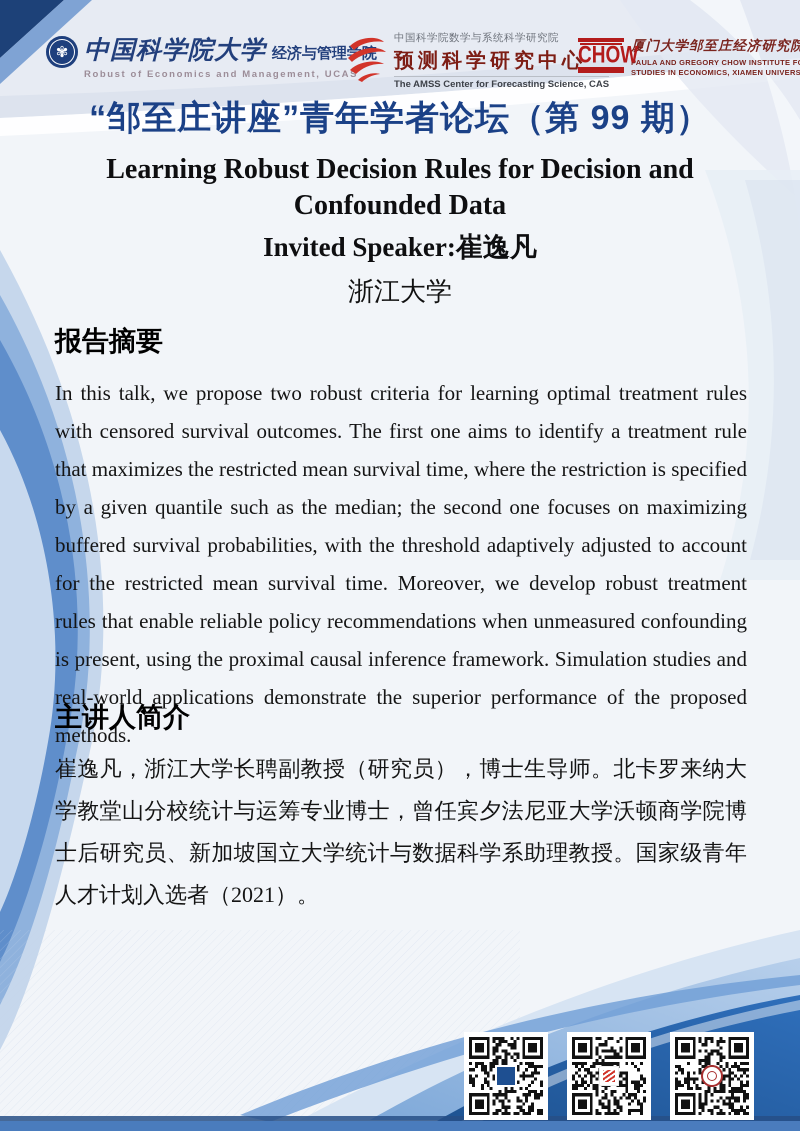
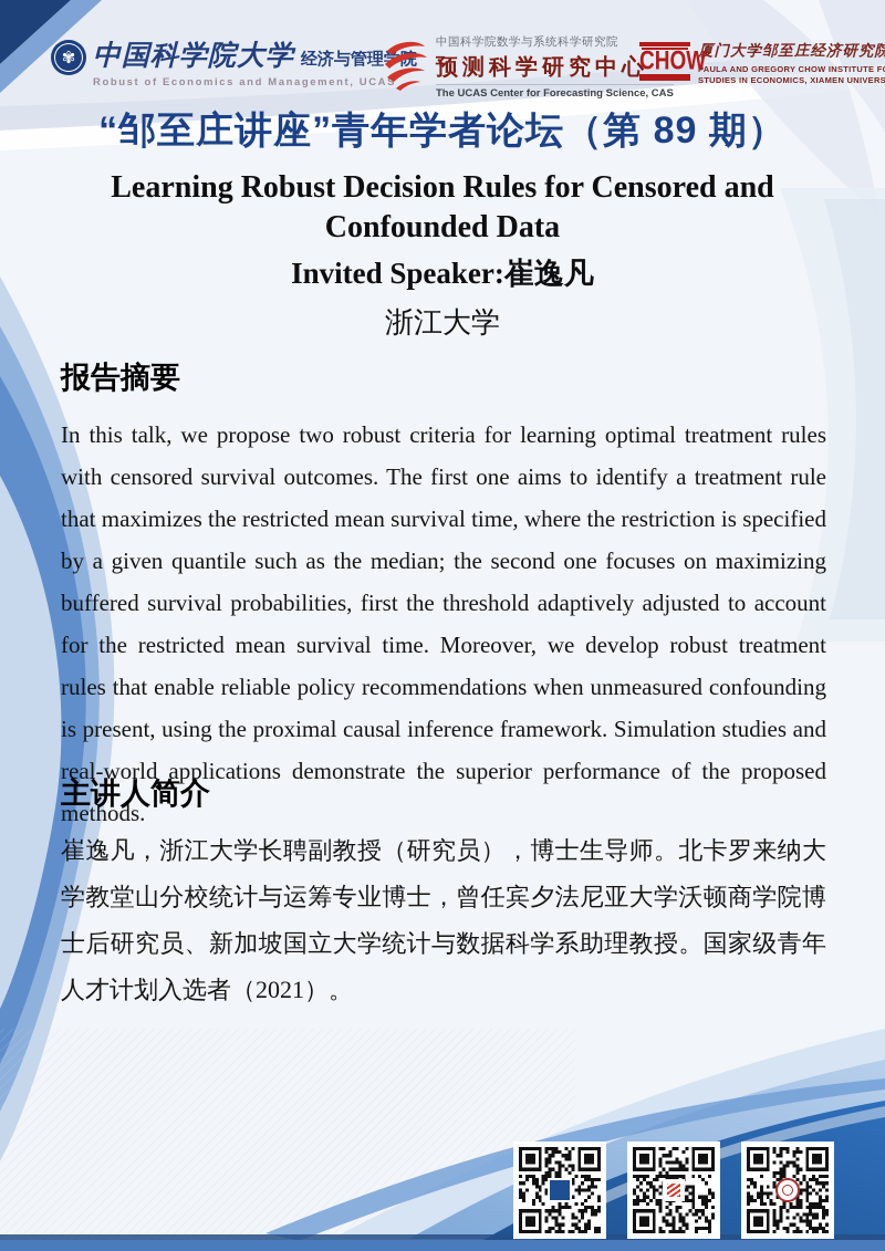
  ✾
  中国科学院大学
  经济与管理院
  Robust of Economics and Management, UCAS
  中国科学院数学与系统科学研究院
  预测科学研究中心
- The AMSS Center for Forecasting Science, CAS
+ The UCAS Center for Forecasting Science, CAS
  CHOW
  厦门大学邹至庄经济研究院
  PAULA AND GREGORY CHOW INSTITUTE F
  STUDIES IN ECONOMICS, XIAMEN UNIVERS
- “邹至庄讲座”青年学者论坛（第 99 期）
+ “邹至庄讲座”青年学者论坛（第 89 期）
- Learning Robust Decision Rules for Decision and
+ Learning Robust Decision Rules for Censored and
  Confounded Data
  Invited Speaker:崔逸凡
  浙江大学
  报告摘要
- In this talk, we propose two robust criteria for learning optimal treatment rules with censored survival outcomes. The first one aims to identify a treatment rule that maximizes the restricted mean survival time, where the restriction is specified by a given quantile such as the median; the second one focuses on maximizing buffered survival probabilities, with the threshold adaptively adjusted to account for the restricted mean survival time. Moreover, we develop robust treatment rules that enable reliable policy recommendations when unmeasured confounding is present, using the proximal causal inference framework. Simulation studies and real-world applications demonstrate the superior performance of the proposed methods.
+ In this talk, we propose two robust criteria for learning optimal treatment rules with censored survival outcomes. The first one aims to identify a treatment rule that maximizes the restricted mean survival time, where the restriction is specified by a given quantile such as the median; the second one focuses on maximizing buffered survival probabilities, first the threshold adaptively adjusted to account for the restricted mean survival time. Moreover, we develop robust treatment rules that enable reliable policy recommendations when unmeasured confounding is present, using the proximal causal inference framework. Simulation studies and real-world applications demonstrate the superior performance of the proposed methods.
  主讲人简介
  崔逸凡，浙江大学长聘副教授（研究员），博士生导师。北卡罗来纳大学教堂山分校统计与运筹专业博士，曾任宾夕法尼亚大学沃顿商学院博士后研究员、新加坡国立大学统计与数据科学系助理教授。国家级青年人才计划入选者（2021）。
